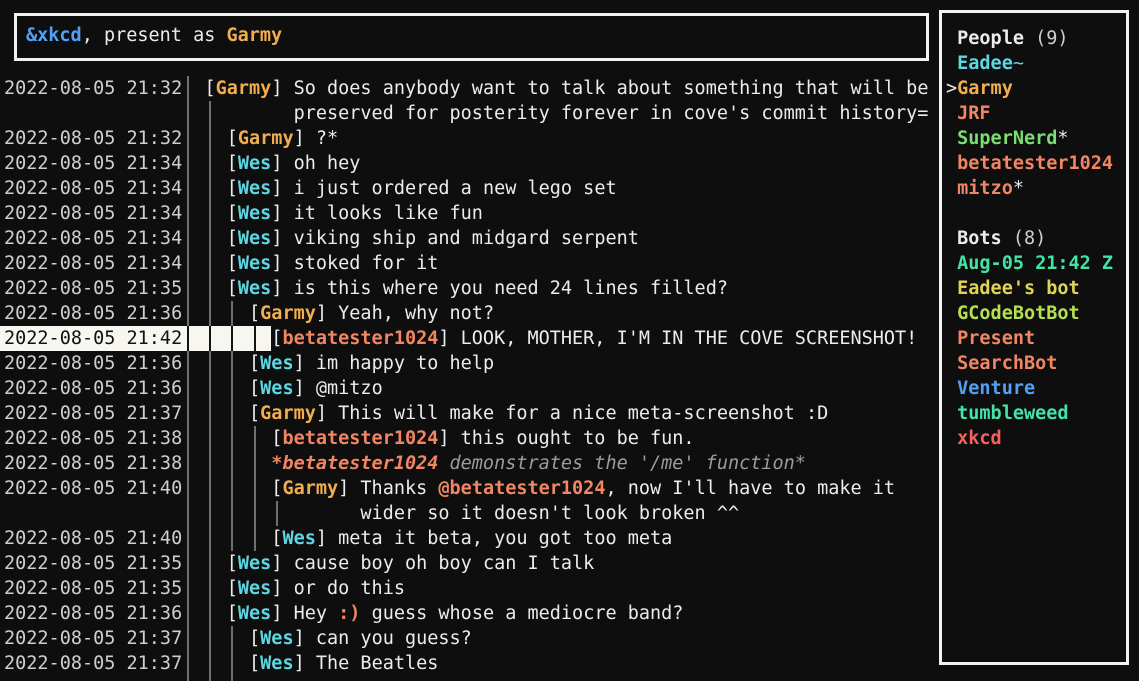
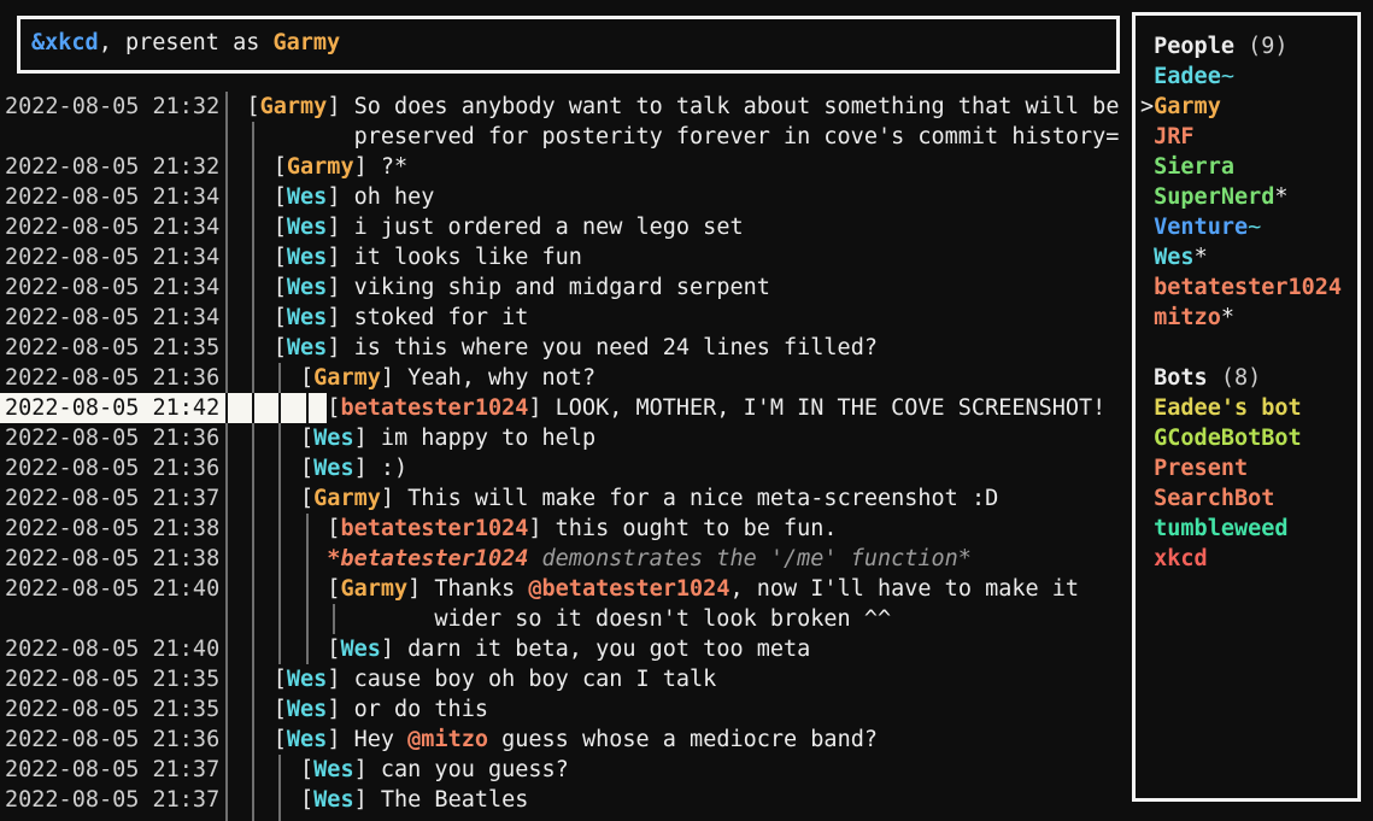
  2022-08-05 21:32
  [Garmy] So does anybody want to talk about something that will be
  preserved for posterity forever in cove's commit history=
  2022-08-05 21:32
  [Garmy] ?*
  2022-08-05 21:34
  [Wes] oh hey
  2022-08-05 21:34
  [Wes] i just ordered a new lego set
  2022-08-05 21:34
  [Wes] it looks like fun
  2022-08-05 21:34
  [Wes] viking ship and midgard serpent
  2022-08-05 21:34
  [Wes] stoked for it
  2022-08-05 21:35
  [Wes] is this where you need 24 lines filled?
  2022-08-05 21:36
  [Garmy] Yeah, why not?
  2022-08-05 21:42
  [betatester1024] LOOK, MOTHER, I'M IN THE COVE SCREENSHOT!
  2022-08-05 21:36
  [Wes] im happy to help
  2022-08-05 21:36
- [Wes] @mitzo
+ [Wes] :)
  2022-08-05 21:37
  [Garmy] This will make for a nice meta-screenshot :D
  2022-08-05 21:38
  [betatester1024] this ought to be fun.
  2022-08-05 21:38
  *betatester1024 demonstrates the '/me' function*
  2022-08-05 21:40
  [Garmy] Thanks @betatester1024, now I'll have to make it
  wider so it doesn't look broken ^^
  2022-08-05 21:40
- [Wes] meta it beta, you got too meta
+ [Wes] darn it beta, you got too meta
  2022-08-05 21:35
  [Wes] cause boy oh boy can I talk
  2022-08-05 21:35
  [Wes] or do this
  2022-08-05 21:36
- [Wes] Hey :) guess whose a mediocre band?
+ [Wes] Hey @mitzo guess whose a mediocre band?
  2022-08-05 21:37
  [Wes] can you guess?
  2022-08-05 21:37
  [Wes] The Beatles
  &xkcd, present as Garmy
  People (9)
  Eadee~
  >Garmy
  JRF
+ Sierra
  SuperNerd*
+ Venture~
+ Wes*
  betatester1024
  mitzo*
  Bots (8)
- Aug-05 21:42 Z
  Eadee's bot
  GCodeBotBot
  Present
  SearchBot
- Venture
  tumbleweed
  xkcd
